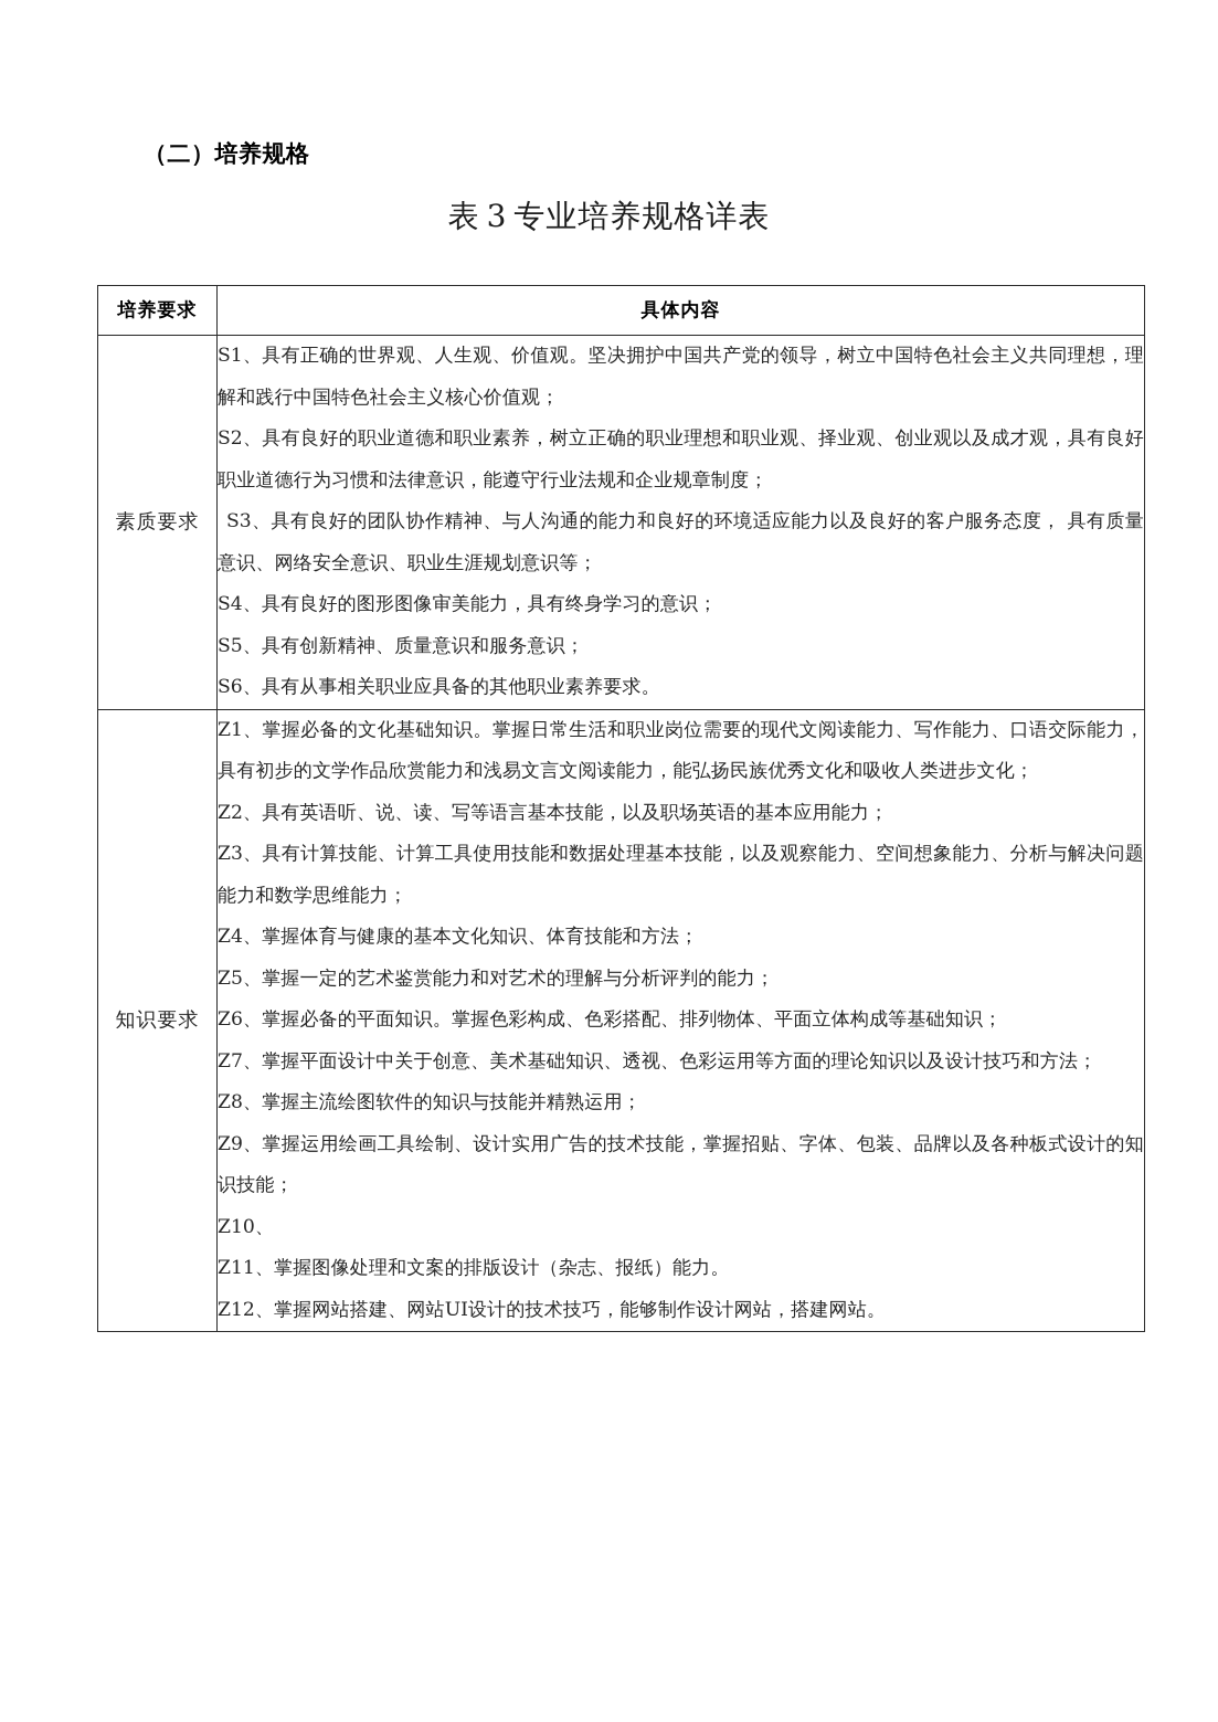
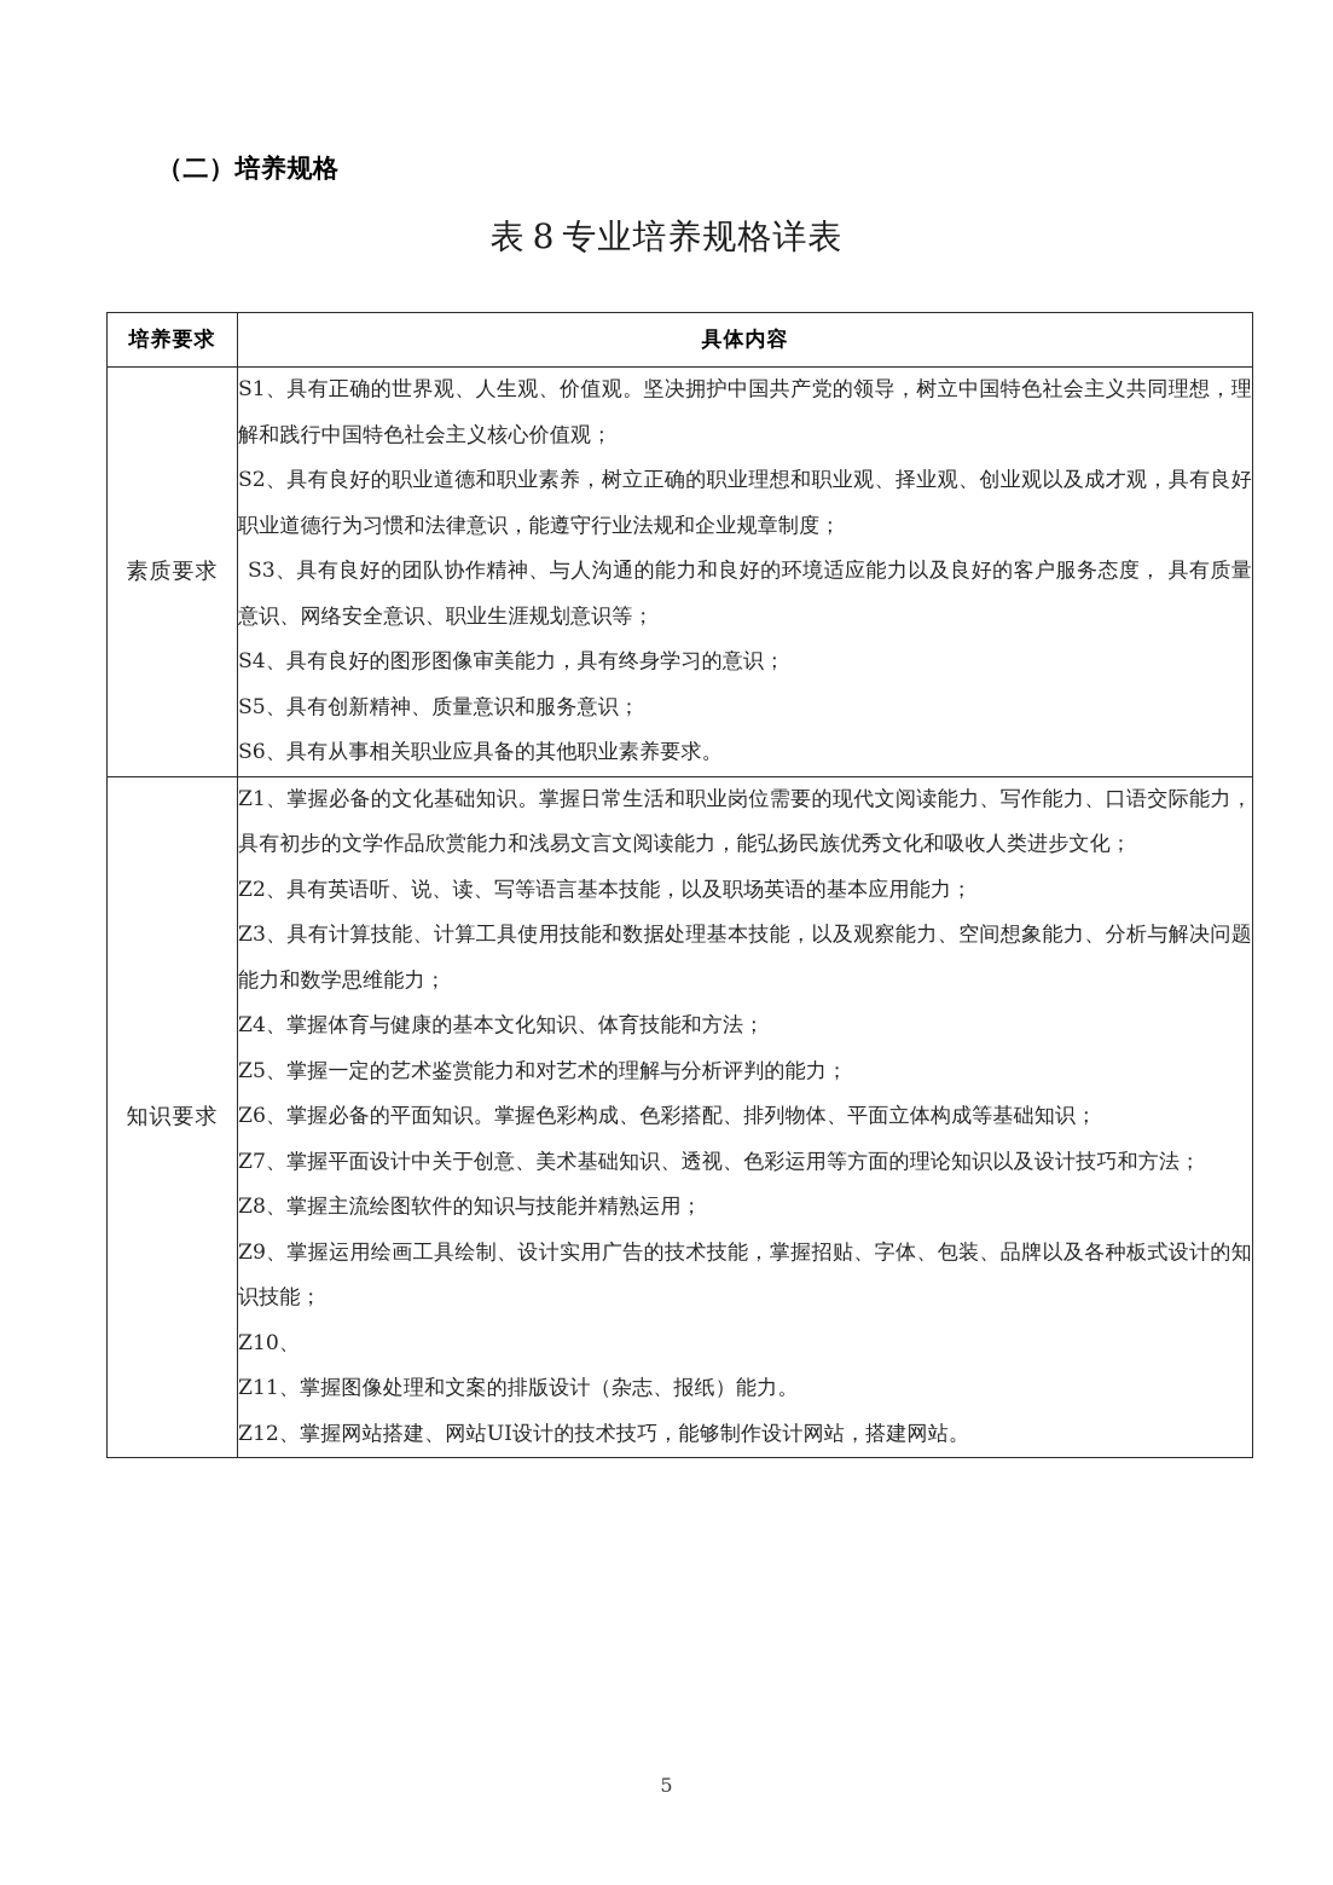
  （二）培养规格
- 表 3 专业培养规格详表
+ 表 8 专业培养规格详表
  培养要求	具体内容
  素质要求	S1、具有正确的世界观、人生观、价值观。坚决拥护中国共产党的领导，树立中国特色社会主义共同理想，理解和践行中国特色社会主义核心价值观； S2、具有良好的职业道德和职业素养，树立正确的职业理想和职业观、择业观、创业观以及成才观，具有良好职业道德行为习惯和法律意识，能遵守行业法规和企业规章制度； S3、具有良好的团队协作精神、与人沟通的能力和良好的环境适应能力以及良好的客户服务态度， 具有质量意识、网络安全意识、职业生涯规划意识等； S4、具有良好的图形图像审美能力，具有终身学习的意识； S5、具有创新精神、质量意识和服务意识； S6、具有从事相关职业应具备的其他职业素养要求。
  知识要求	Z1、掌握必备的文化基础知识。掌握日常生活和职业岗位需要的现代文阅读能力、写作能力、口语交际能力，具有初步的文学作品欣赏能力和浅易文言文阅读能力，能弘扬民族优秀文化和吸收人类进步文化； Z2、具有英语听、说、读、写等语言基本技能，以及职场英语的基本应用能力； Z3、具有计算技能、计算工具使用技能和数据处理基本技能，以及观察能力、空间想象能力、分析与解决问题能力和数学思维能力； Z4、掌握体育与健康的基本文化知识、体育技能和方法； Z5、掌握一定的艺术鉴赏能力和对艺术的理解与分析评判的能力； Z6、掌握必备的平面知识。掌握色彩构成、色彩搭配、排列物体、平面立体构成等基础知识； Z7、掌握平面设计中关于创意、美术基础知识、透视、色彩运用等方面的理论知识以及设计技巧和方法； Z8、掌握主流绘图软件的知识与技能并精熟运用； Z9、掌握运用绘画工具绘制、设计实用广告的技术技能，掌握招贴、字体、包装、品牌以及各种板式设计的知识技能； Z10、 Z11、掌握图像处理和文案的排版设计（杂志、报纸）能力。 Z12、掌握网站搭建、网站UI设计的技术技巧，能够制作设计网站，搭建网站。
+ 5
